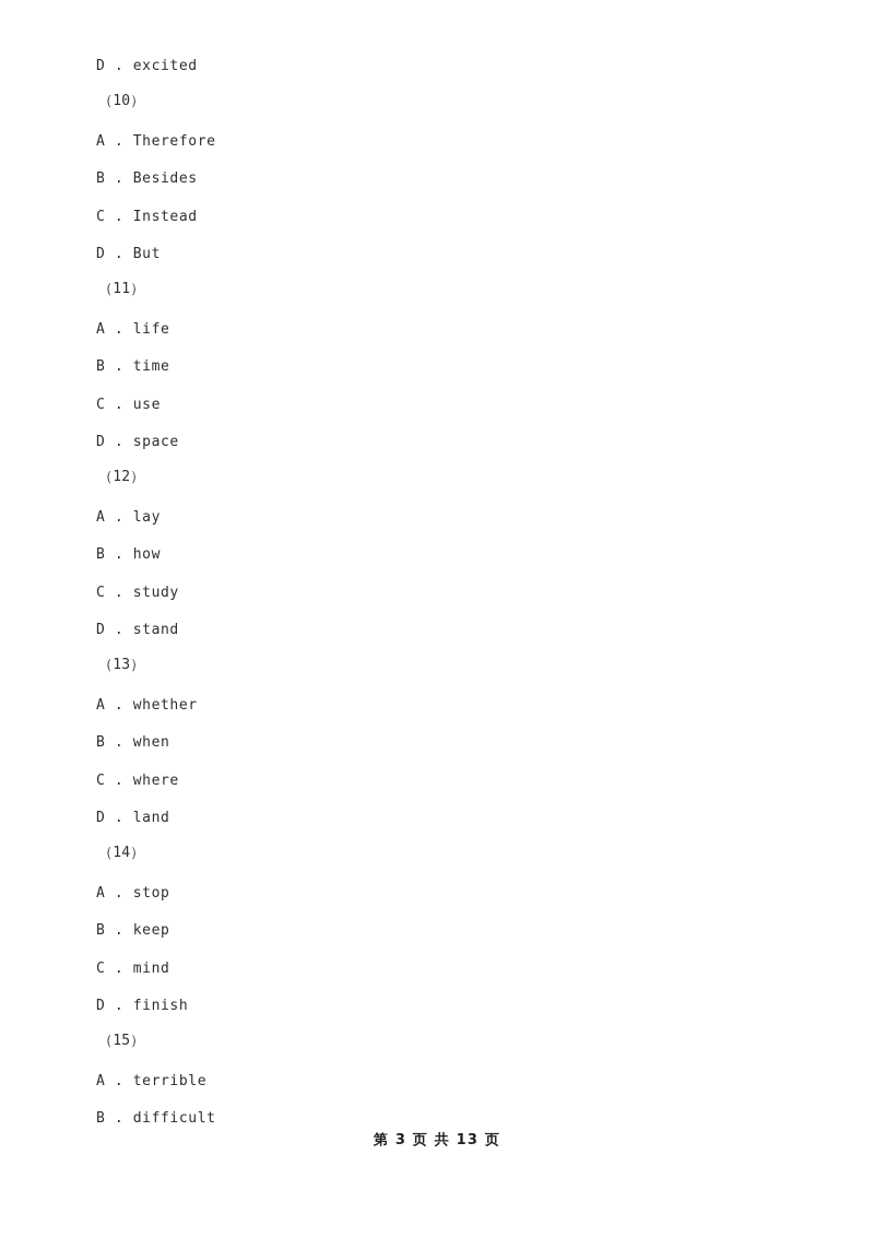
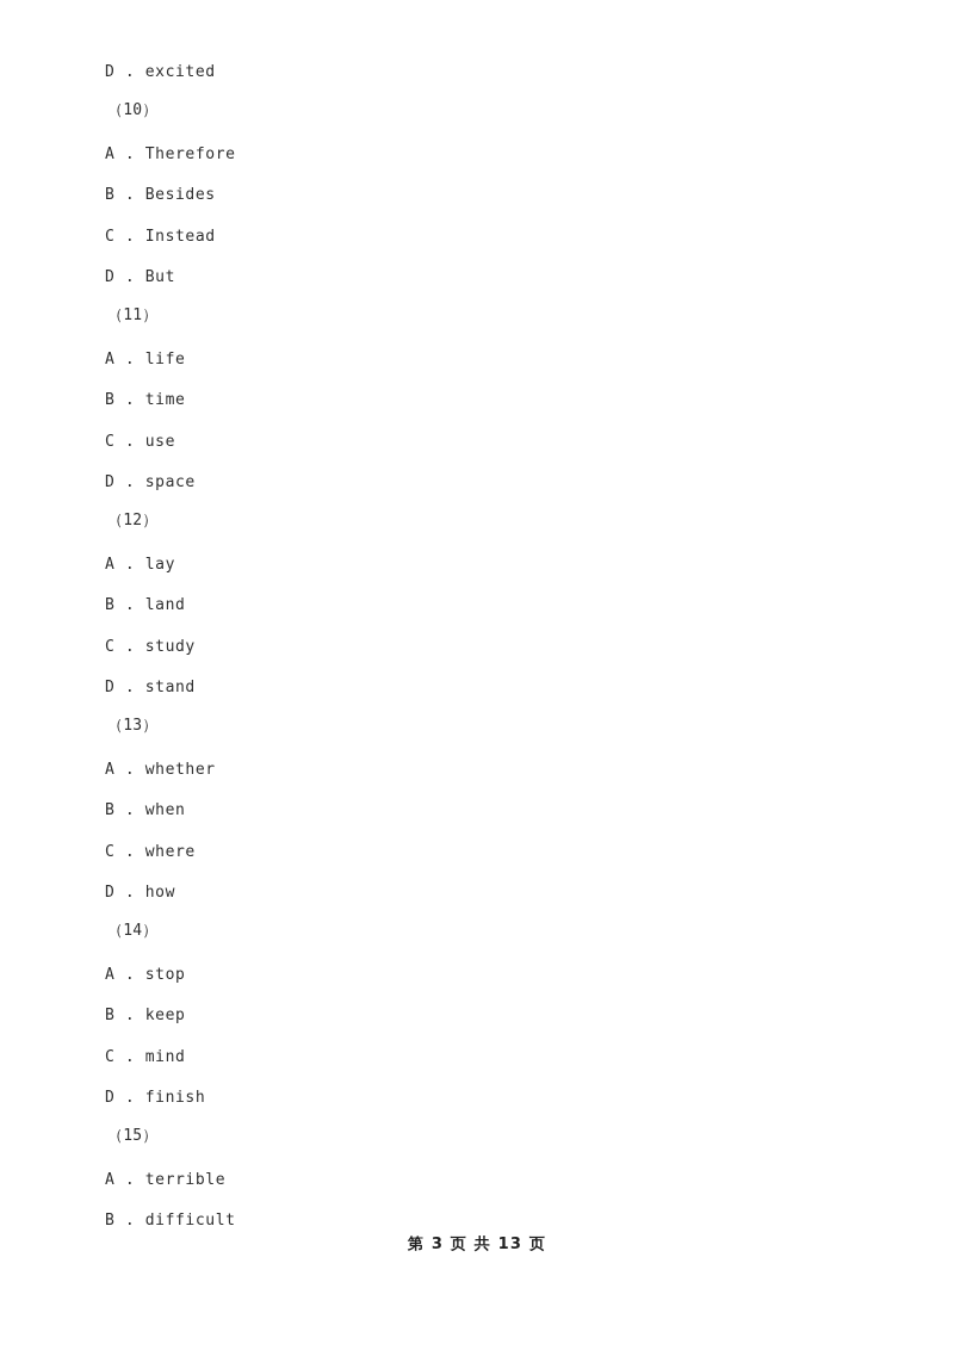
  D . excited
  （10）
  A . Therefore
  B . Besides
  C . Instead
  D . But
  （11）
  A . life
  B . time
  C . use
  D . space
  （12）
  A . lay
- B . how
+ B . land
  C . study
  D . stand
  （13）
  A . whether
  B . when
  C . where
- D . land
+ D . how
  （14）
  A . stop
  B . keep
  C . mind
  D . finish
  （15）
  A . terrible
  B . difficult
  第 3 页 共 13 页
